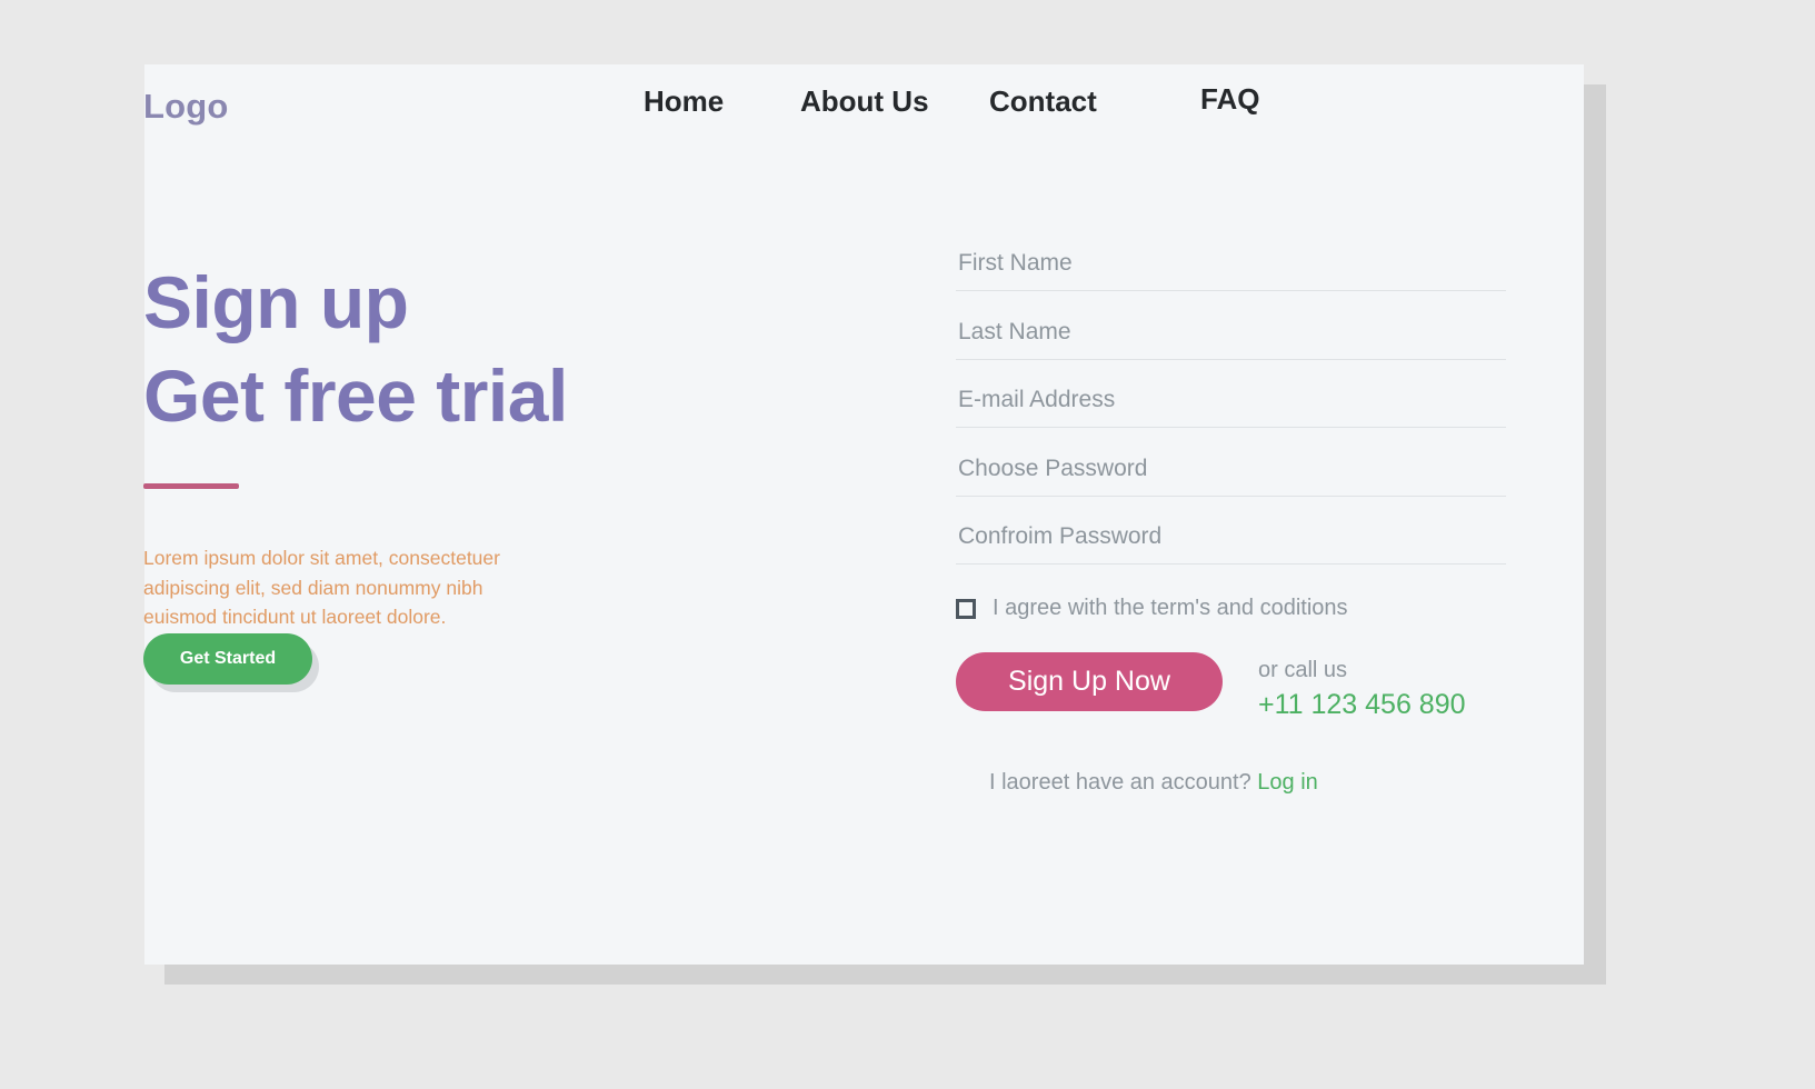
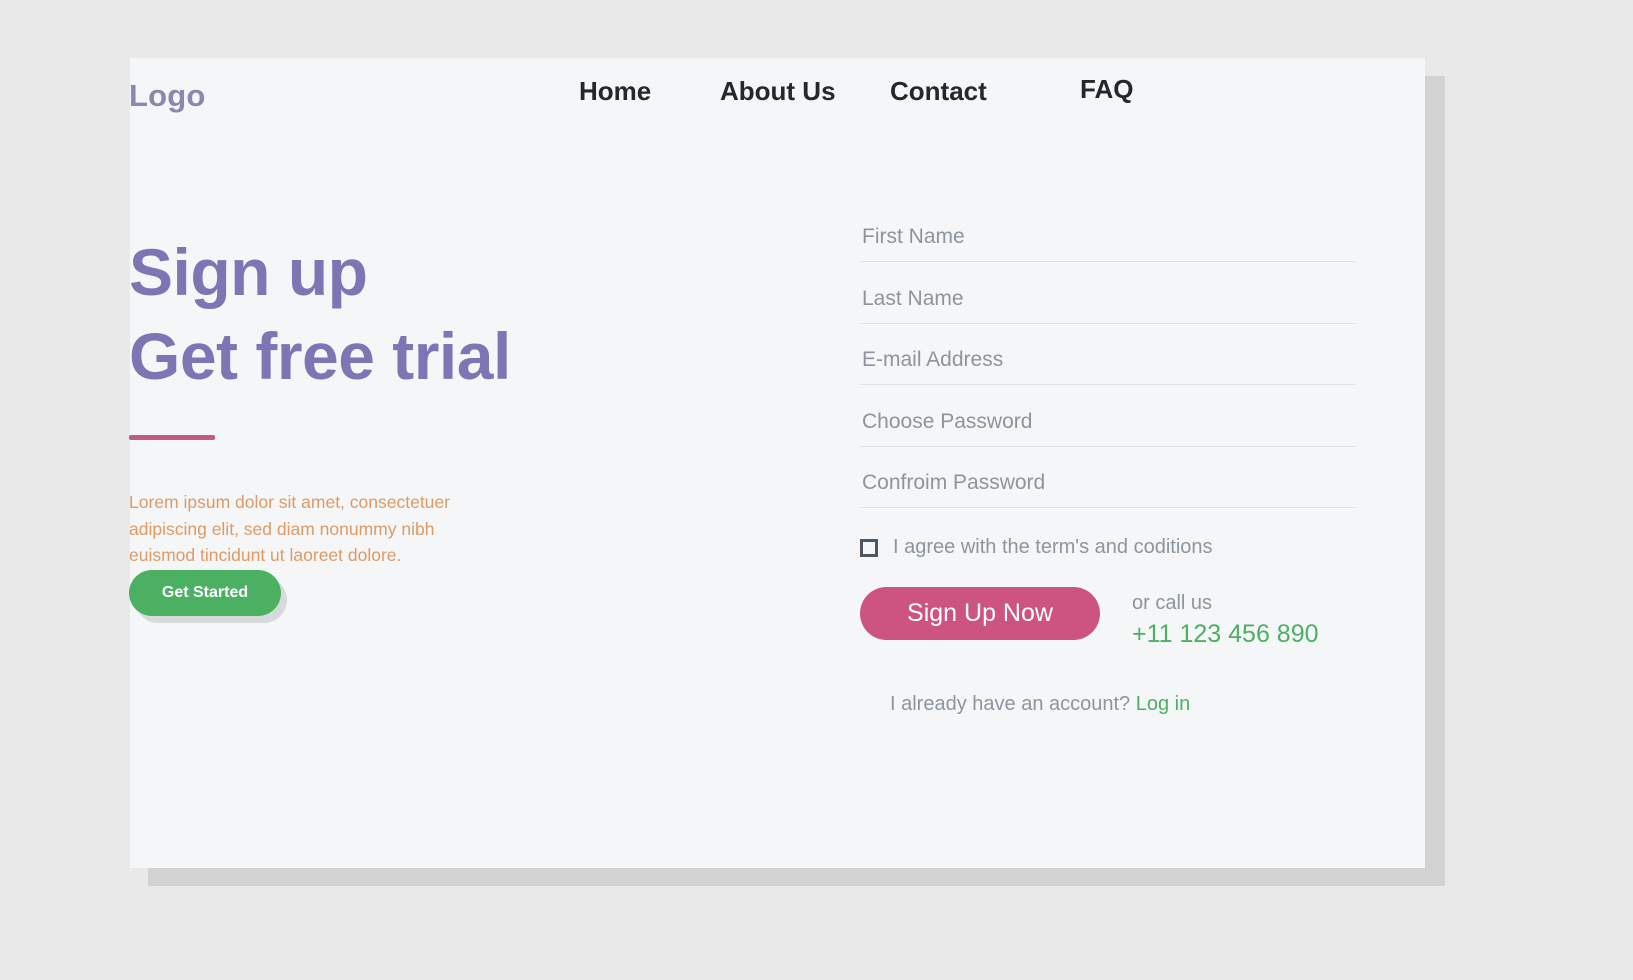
  Logo
  Home
  About Us
  Contact
  FAQ
  Sign up
  Get free trial
  Lorem ipsum dolor sit amet, consectetuer adipiscing elit, sed diam nonummy nibh euismod tincidunt ut laoreet dolore.
  Get Started
  First Name
  Last Name
  E-mail Address
  Choose Password
  Confroim Password
  I agree with the term's and coditions
  Sign Up Now
  or call us
  +11 123 456 890
- I laoreet have an account? Log in
+ I already have an account? Log in
